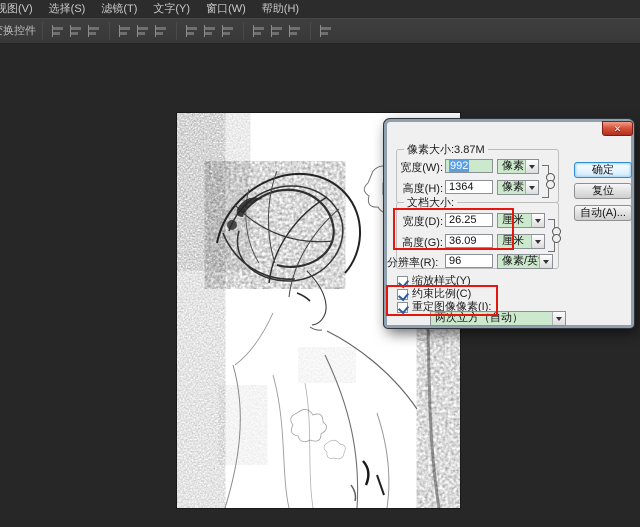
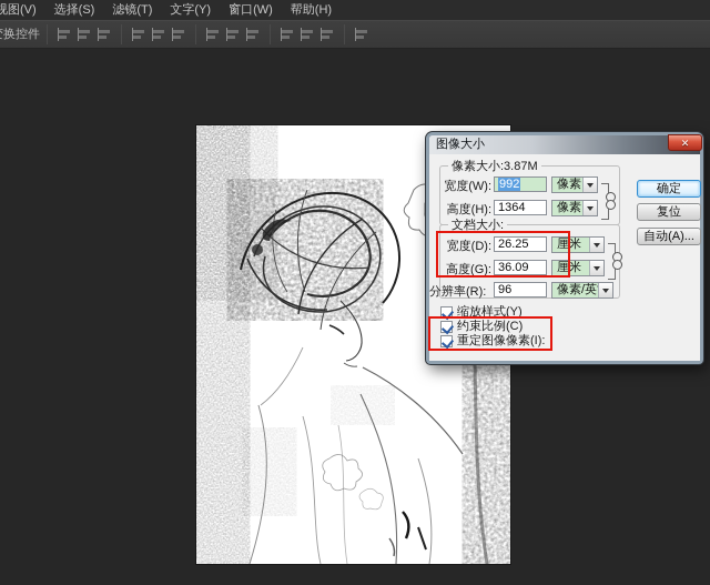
  视图(V)
  选择(S)
  滤镜(T)
  文字(Y)
  窗口(W)
  帮助(H)
  换控件
+ 图像大小
  像素大小:3.87M
  宽度(W):
  992
  像素
  高度(H):
  1364
  像素
  确定
  复位
  自动(A)...
  文档大小:
  宽度(D):
  26.25
  厘米
  高度(G):
  36.09
  厘米
  分辨率(R):
  96
  像素/英
  缩放样式(Y)
  约束比例(C)
  重定图像像素(I):
- 两次立方（自动）
